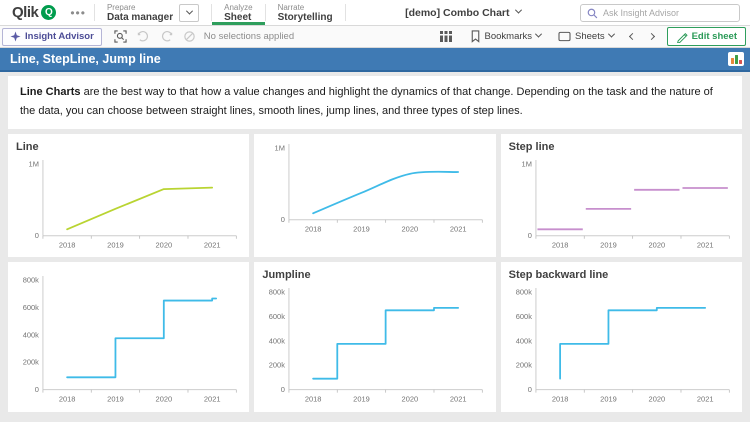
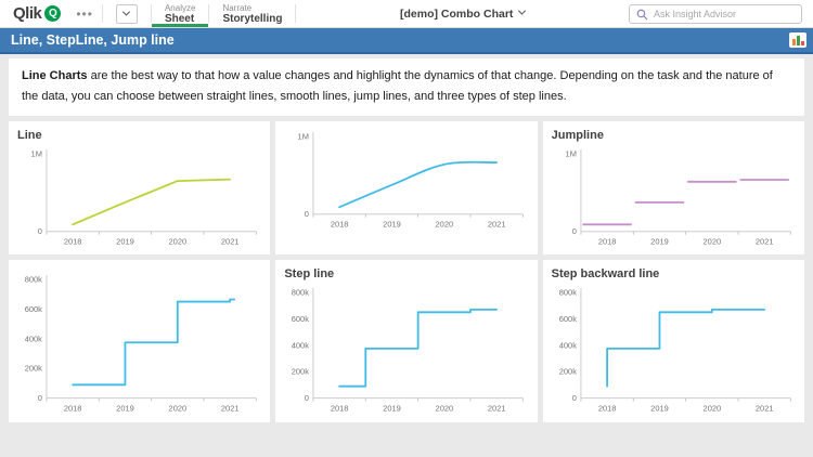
  Qlik
  Q
  •••
- Prepare
- Data manager
  Analyze
  Sheet
  Narrate
  Storytelling
  [demo] Combo Chart
  Ask Insight Advisor
- Insight Advisor
- No selections applied
- Bookmarks
- Sheets
- Edit sheet
  Line, StepLine, Jump line
  Line Charts are the best way to that how a value changes and highlight the dynamics of that change. Depending on the task and the nature of the data, you can choose between straight lines, smooth lines, jump lines, and three types of step lines.
  Line
  0
  1M
  2018
  2019
  2020
  2021
  0
  1M
  2018
  2019
  2020
  2021
- Step line
+ Jumpline
  0
  1M
  2018
  2019
  2020
  2021
  0
  200k
  400k
  600k
  800k
  2018
  2019
  2020
  2021
- Jumpline
+ Step line
  0
  200k
  400k
  600k
  800k
  2018
  2019
  2020
  2021
  Step backward line
  0
  200k
  400k
  600k
  800k
  2018
  2019
  2020
  2021
